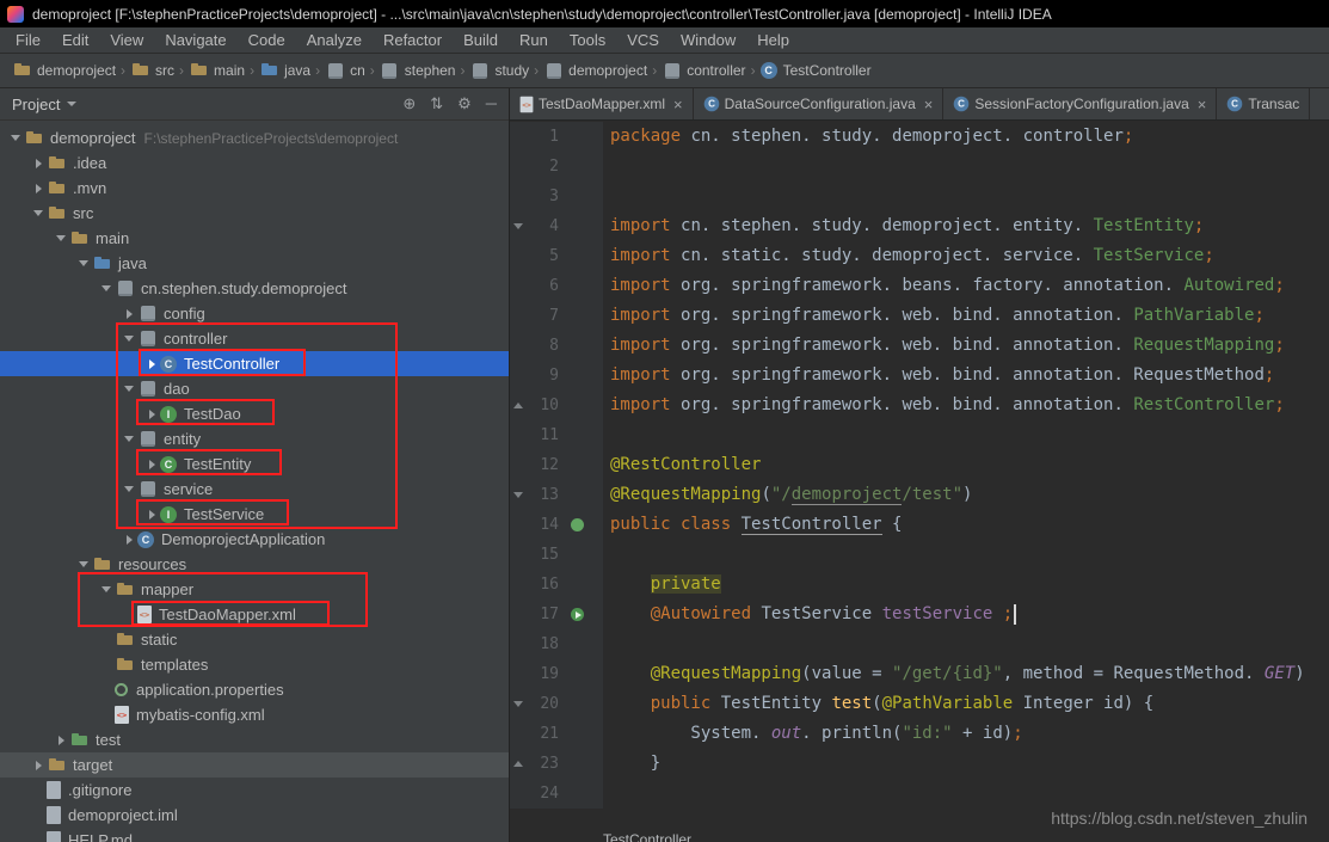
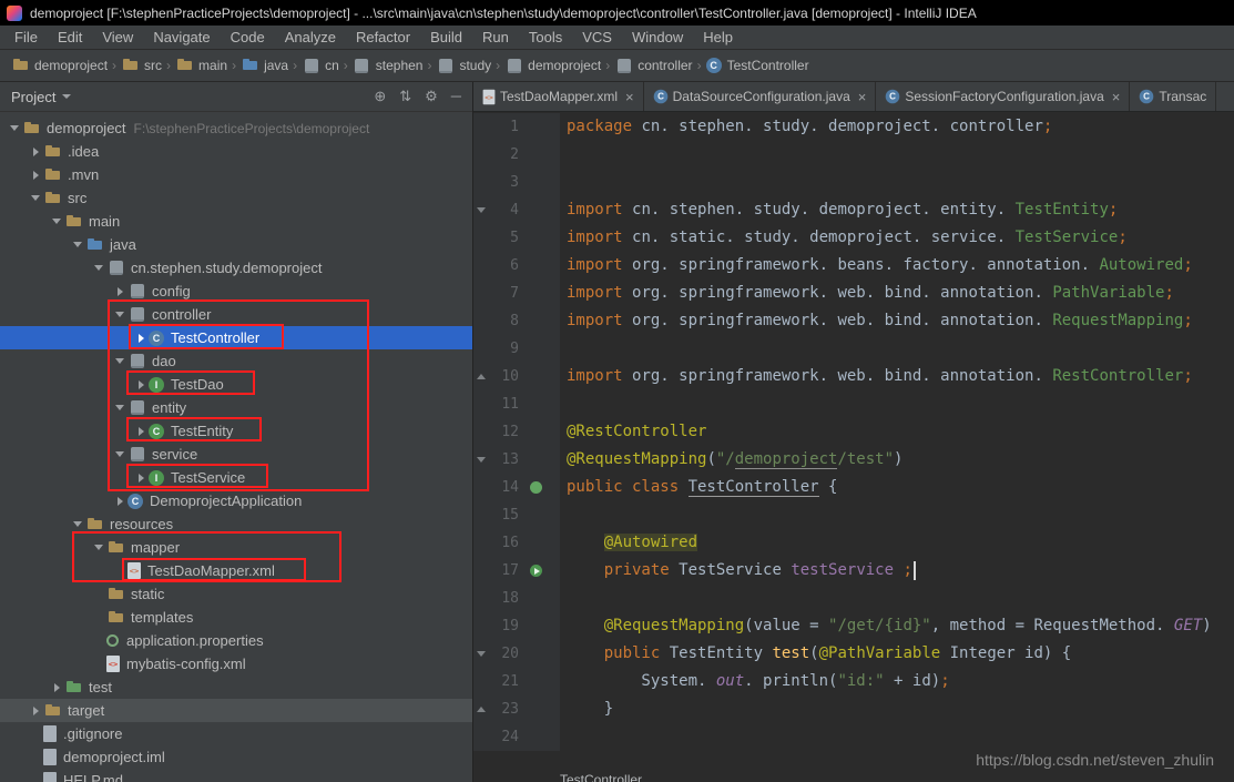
  demoproject [F:\stephenPracticeProjects\demoproject] - ...\src\main\java\cn\stephen\study\demoproject\controller\TestController.java [demoproject] - IntelliJ IDEA
  File
  Edit
  View
  Navigate
  Code
  Analyze
  Refactor
  Build
  Run
  Tools
  VCS
  Window
  Help
  demoproject
  ›
  src
  ›
  main
  ›
  java
  ›
  cn
  ›
  stephen
  ›
  study
  ›
  demoproject
  ›
  controller
  ›
  C
  TestController
  Project
  ⊕ ⇅ ⚙ ─
  demoproject
  F:\stephenPracticeProjects\demoproject
  .idea
  .mvn
  src
  main
  java
  cn.stephen.study.demoproject
  config
  controller
  C
  TestController
  dao
  I
  TestDao
  entity
  C
  TestEntity
  service
  I
  TestService
  C
  DemoprojectApplication
  resources
  mapper
  <>
  TestDaoMapper.xml
  static
  templates
  application.properties
  <>
  mybatis-config.xml
  test
  target
  .gitignore
  demoproject.iml
  HELP.md
  TestDaoMapper.xml
  ×
  C
  DataSourceConfiguration.java
  ×
  C
  SessionFactoryConfiguration.java
  ×
  C
  Transac
  1
  package cn. stephen. study. demoproject. controller;
  2
  3
  4
  import cn. stephen. study. demoproject. entity. TestEntity;
  5
  import cn. static. study. demoproject. service. TestService;
  6
  import org. springframework. beans. factory. annotation. Autowired;
  7
  import org. springframework. web. bind. annotation. PathVariable;
  8
  import org. springframework. web. bind. annotation. RequestMapping;
  9
- import org. springframework. web. bind. annotation. RequestMethod;
  10
  import org. springframework. web. bind. annotation. RestController;
  11
  12
  @RestController
  13
  @RequestMapping("/demoproject/test")
  14
  public class TestController {
  15
  16
- private
+ @Autowired
  17
- @Autowired TestService testService ;
+ private TestService testService ;
  18
  19
  @RequestMapping(value = "/get/{id}", method = RequestMethod. GET)
  20
  public TestEntity test(@PathVariable Integer id) {
  21
  System. out. println("id:" + id);
  23
  }
  24
  https://blog.csdn.net/steven_zhulin
  TestController
